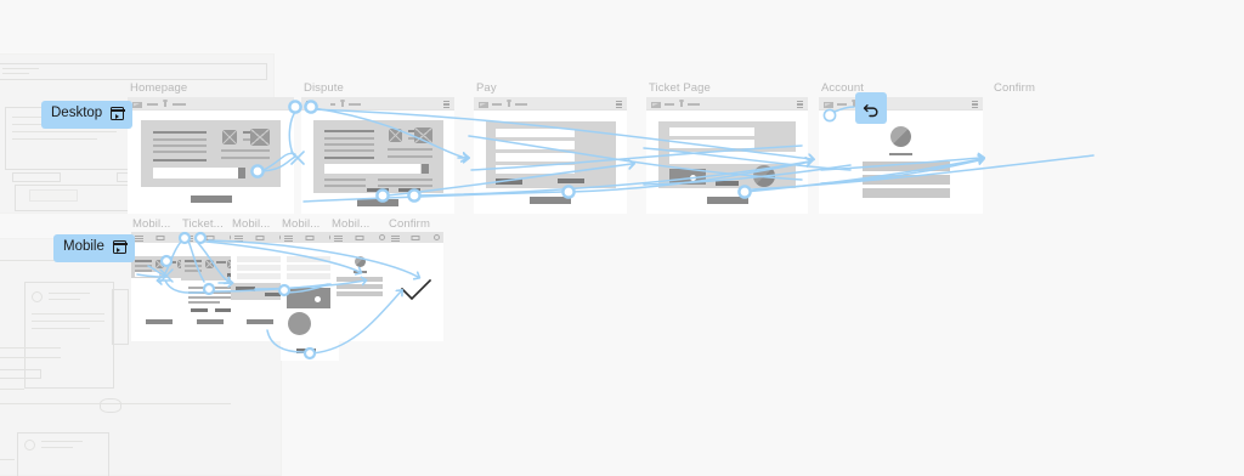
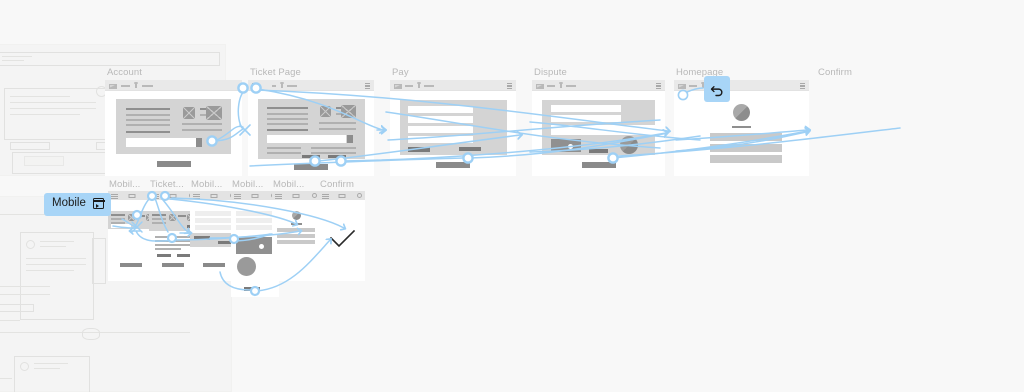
- Desktop
  Mobile
- Homepage
+ Account
- Dispute
+ Ticket Page
  Pay
- Ticket Page
+ Dispute
- Account
+ Homepage
  Confirm
  Mobil...
  Ticket...
  Mobil...
  Mobil...
  Mobil...
  Confirm
